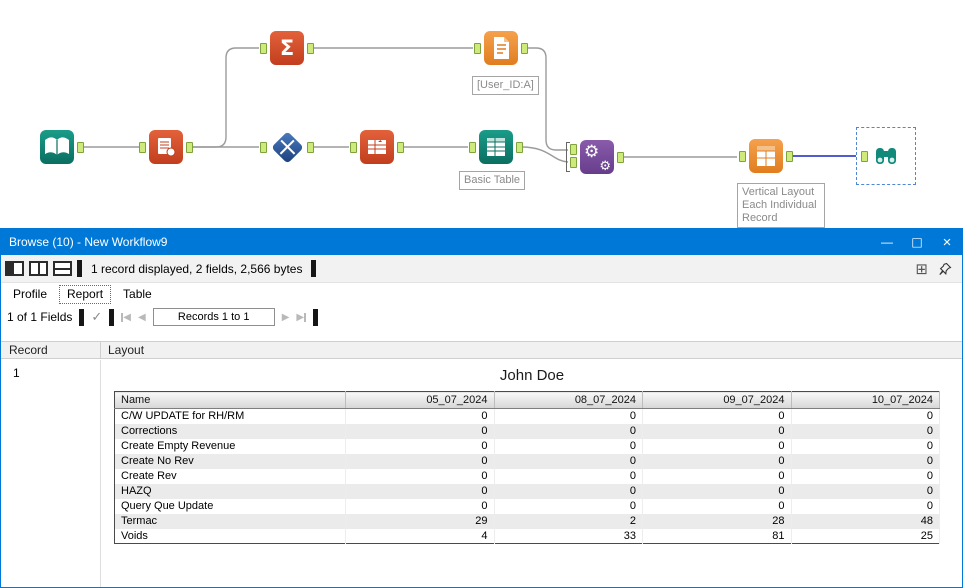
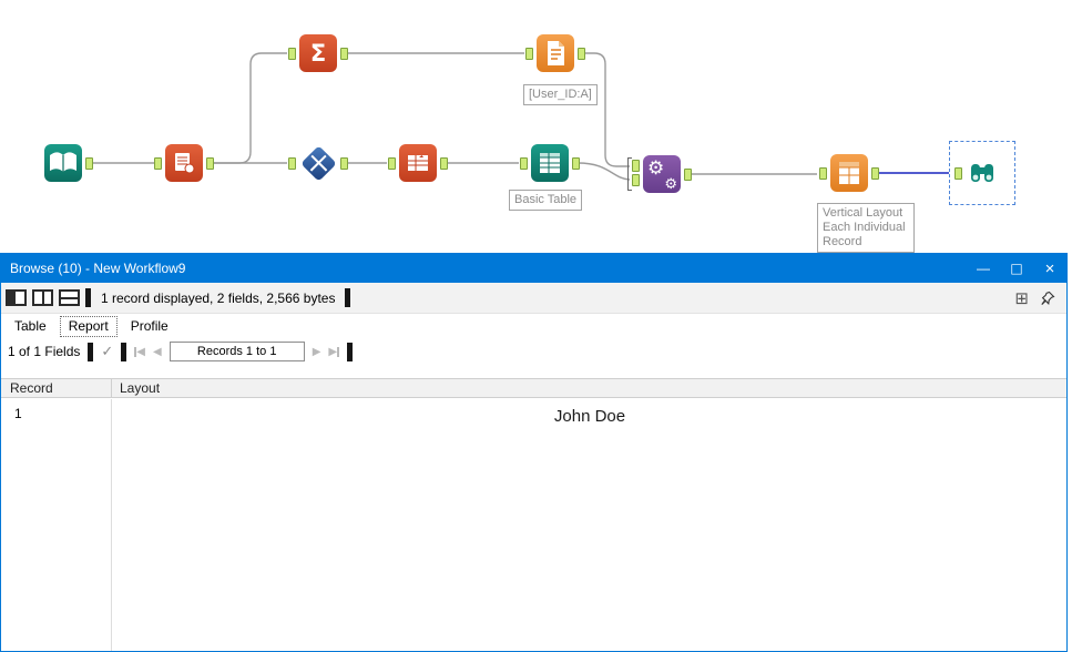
  Σ
  [User_ID:A]
  Basic Table
  ⚙
  ⚙
  Vertical Layout Each Individual Record
  Browse (10) - New Workflow9
  —
  □
  ×
  1 record displayed, 2 fields, 2,566 bytes
  ⊞
- Profile
+ Table
  Report
- Table
+ Profile
  1 of 1 Fields
  ✓
  ◀
  ◀
  Records 1 to 1
  ▶
  ▶
  Record
  Layout
  1
  John Doe
- Name	05_07_2024	08_07_2024	09_07_2024	10_07_2024
- C/W UPDATE for RH/RM	0	0	0	0
- Corrections	0	0	0	0
- Create Empty Revenue	0	0	0	0
- Create No Rev	0	0	0	0
- Create Rev	0	0	0	0
- HAZQ	0	0	0	0
- Query Que Update	0	0	0	0
- Termac	29	2	28	48
- Voids	4	33	81	25
